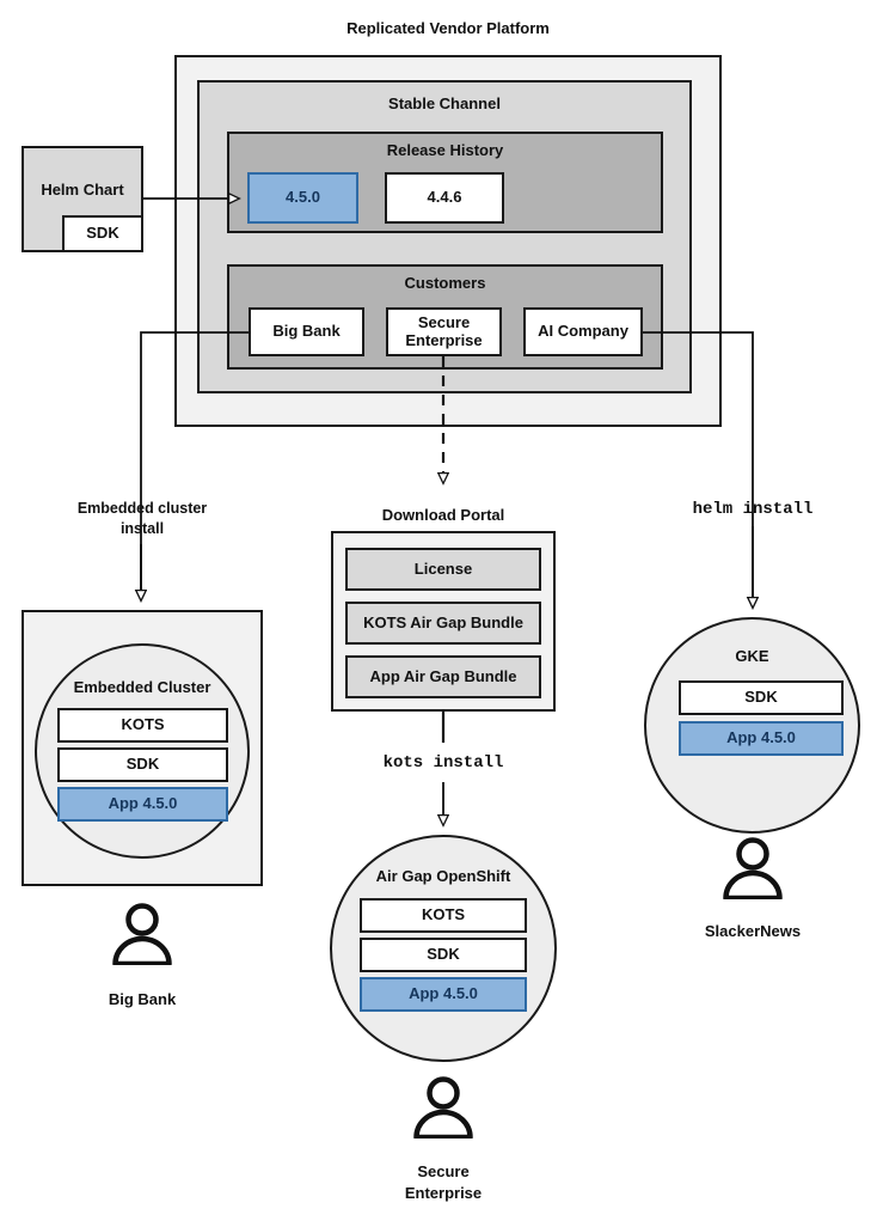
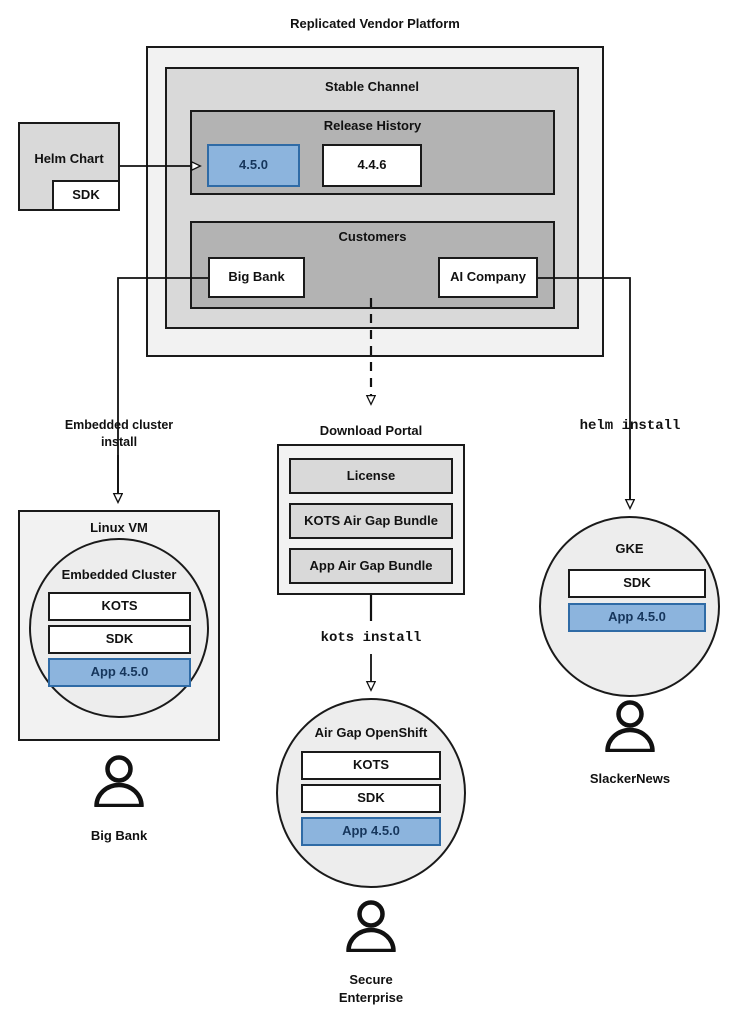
  Replicated Vendor Platform
  Stable Channel
  Release History
  4.5.0
  4.4.6
  Customers
  Big Bank
- Secure Enterprise
  AI Company
  Helm Chart
  SDK
  Embeddd cluster
  install
  kots install
  helm install
  Download Portal
  License
  KOTS Air Gap Bundle
  App Air Gap Bundle
+ Linux VM
  Embedded Cluster
  KOTS
  SDK
  App 4.5.0
  Big Bank
  Air Gap OpenShift
  KOTS
  SDK
  App 4.5.0
  Secure
  Enterprise
  GKE
  SDK
  App 4.5.0
  SlackerNews
